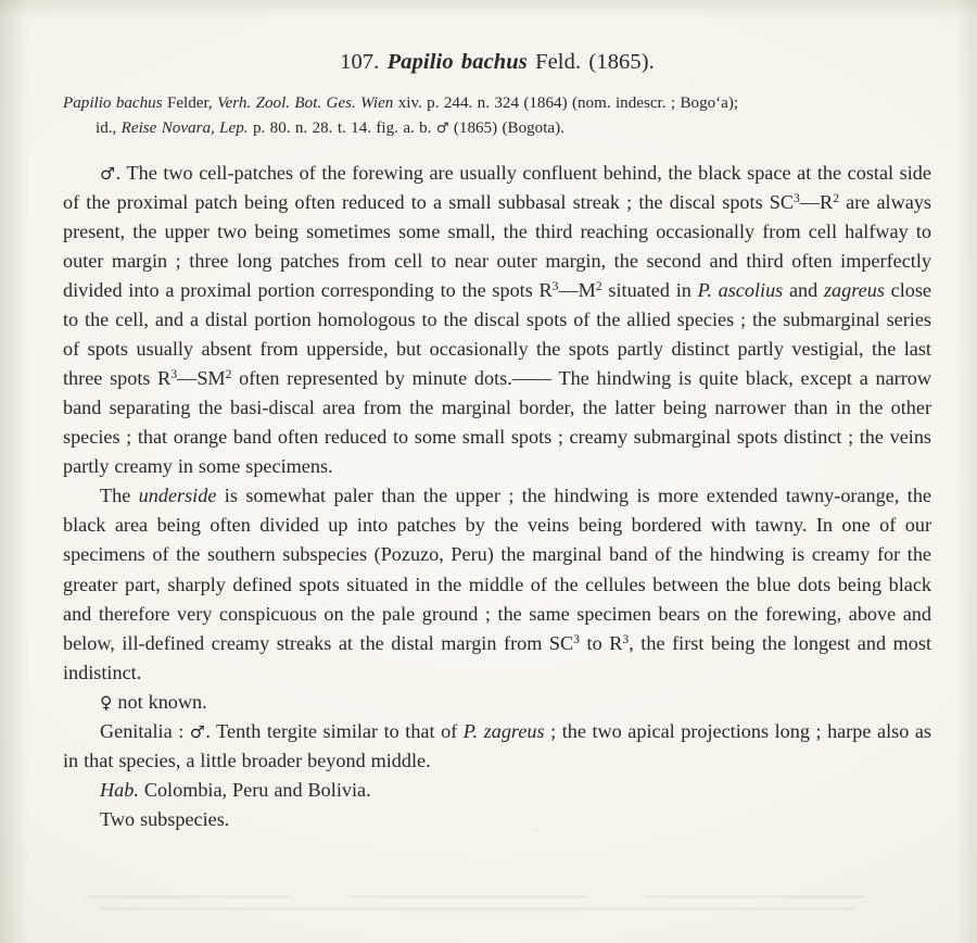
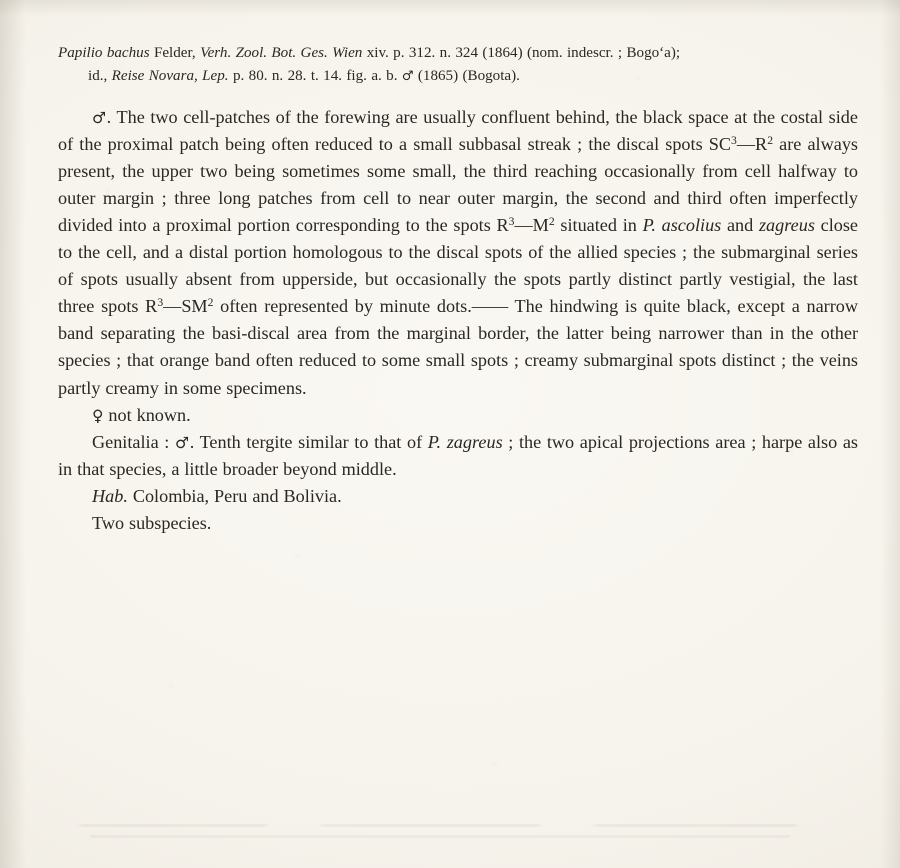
- 107. Papilio bachus Feld. (1865).
- Papilio bachus Felder, Verh. Zool. Bot. Ges. Wien xiv. p. 244. n. 324 (1864) (nom. indescr. ; Bogo‘a);
+ Papilio bachus Felder, Verh. Zool. Bot. Ges. Wien xiv. p. 312. n. 324 (1864) (nom. indescr. ; Bogo‘a);
  id., Reise Novara, Lep. p. 80. n. 28. t. 14. fig. a. b. ♂ (1865) (Bogota).
  ♂. The two cell-patches of the forewing are usually confluent behind, the black space at the costal side of the proximal patch being often reduced to a small subbasal streak ; the discal spots SC3—R2 are always present, the upper two being sometimes some small, the third reaching occasionally from cell halfway to outer margin ; three long patches from cell to near outer margin, the second and third often imperfectly divided into a proximal portion corresponding to the spots R3—M2 situated in P. ascolius and zagreus close to the cell, and a distal portion homologous to the discal spots of the allied species ; the submarginal series of spots usually absent from upperside, but occasionally the spots partly distinct partly vestigial, the last three spots R3—SM2 often represented by minute dots.—— The hindwing is quite black, except a narrow band separating the basi-discal area from the marginal border, the latter being narrower than in the other species ; that orange band often reduced to some small spots ; creamy submarginal spots distinct ; the veins partly creamy in some specimens.
- The underside is somewhat paler than the upper ; the hindwing is more extended tawny-orange, the black area being often divided up into patches by the veins being bordered with tawny. In one of our specimens of the southern subspecies (Pozuzo, Peru) the marginal band of the hindwing is creamy for the greater part, sharply defined spots situated in the middle of the cellules between the blue dots being black and therefore very conspicuous on the pale ground ; the same specimen bears on the forewing, above and below, ill-defined creamy streaks at the distal margin from SC3 to R3, the first being the longest and most indistinct.
  ♀ not known.
- Genitalia : ♂. Tenth tergite similar to that of P. zagreus ; the two apical projections long ; harpe also as in that species, a little broader beyond middle.
+ Genitalia : ♂. Tenth tergite similar to that of P. zagreus ; the two apical projections area ; harpe also as in that species, a little broader beyond middle.
  Hab. Colombia, Peru and Bolivia.
  Two subspecies.
